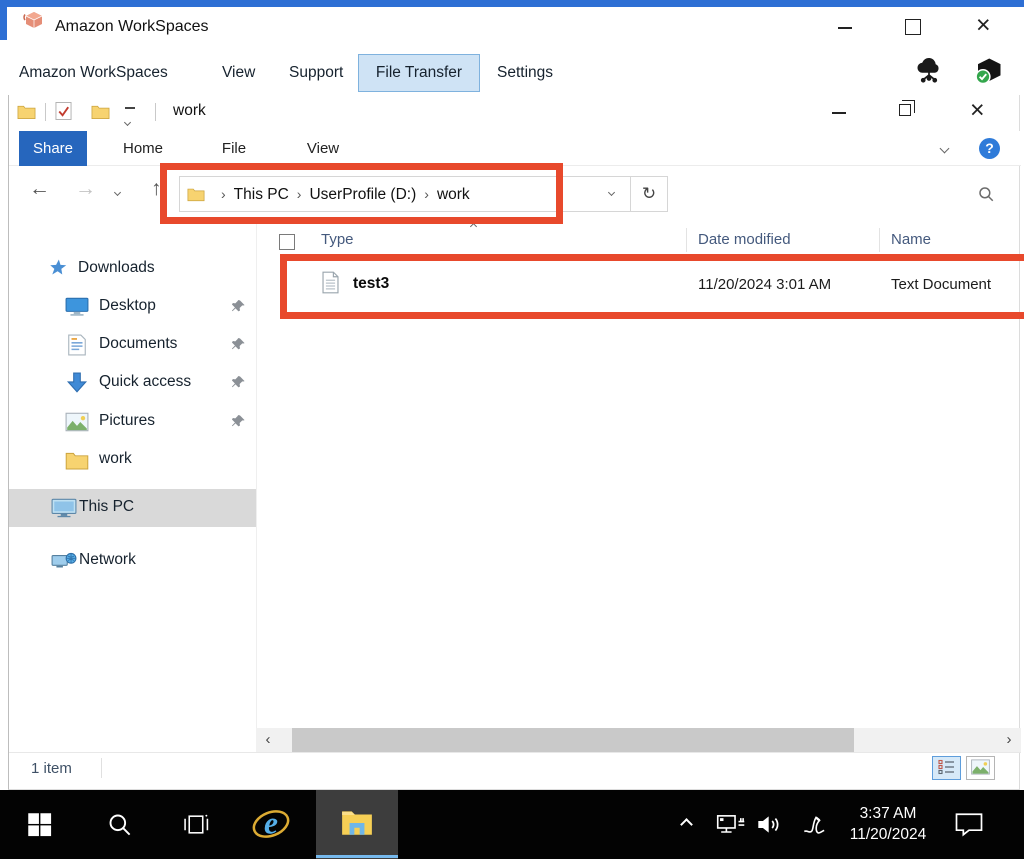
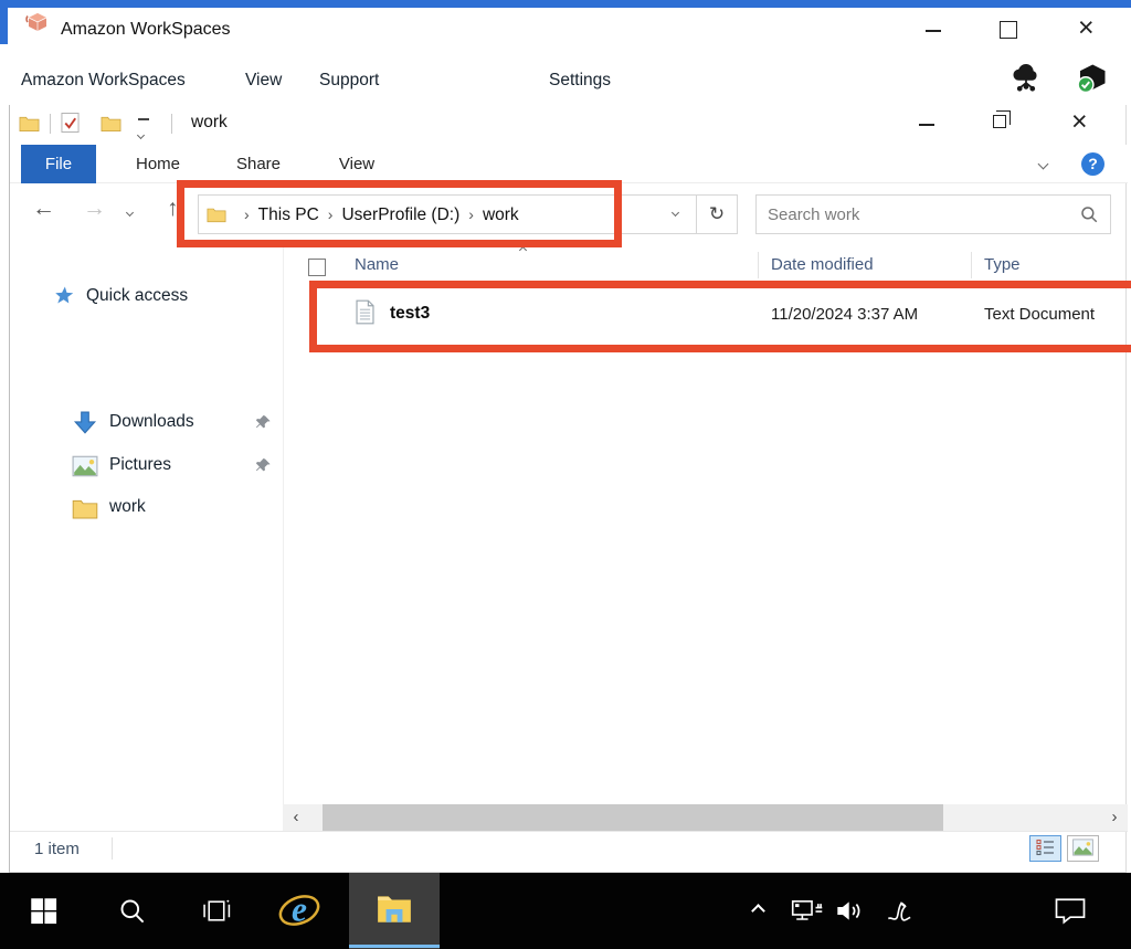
  Amazon WorkSpaces
  ×
  Amazon WorkSpaces
  View
  Support
- File Transfer
  Settings
  work
  ×
- Share
+ File
  Home
- File
+ Share
  View
  ?
  ←
  →
  ↑
  › This PC › UserProfile (D:) › work
  ↻
+ Search work
- Downloads
+ Quick access
- Desktop
- Documents
- Quick access
+ Downloads
  Pictures
  work
- This PC
- Network
- Type
+ Name
  Date modified
- Name
+ Type
  test3
- 11/20/2024 3:01 AM
+ 11/20/2024 3:37 AM
  Text Document
  ‹
  ›
  1 item
  e
- 3:37 AM
- 11/20/2024
